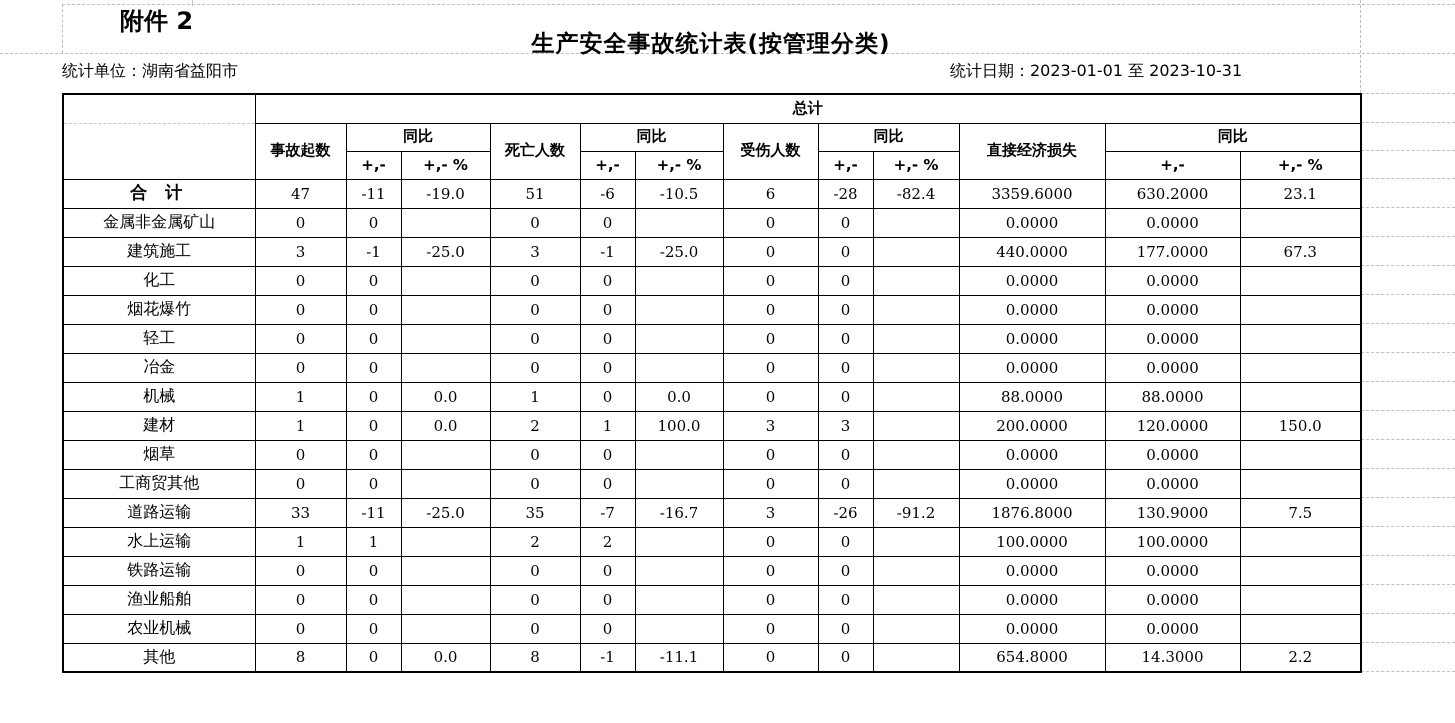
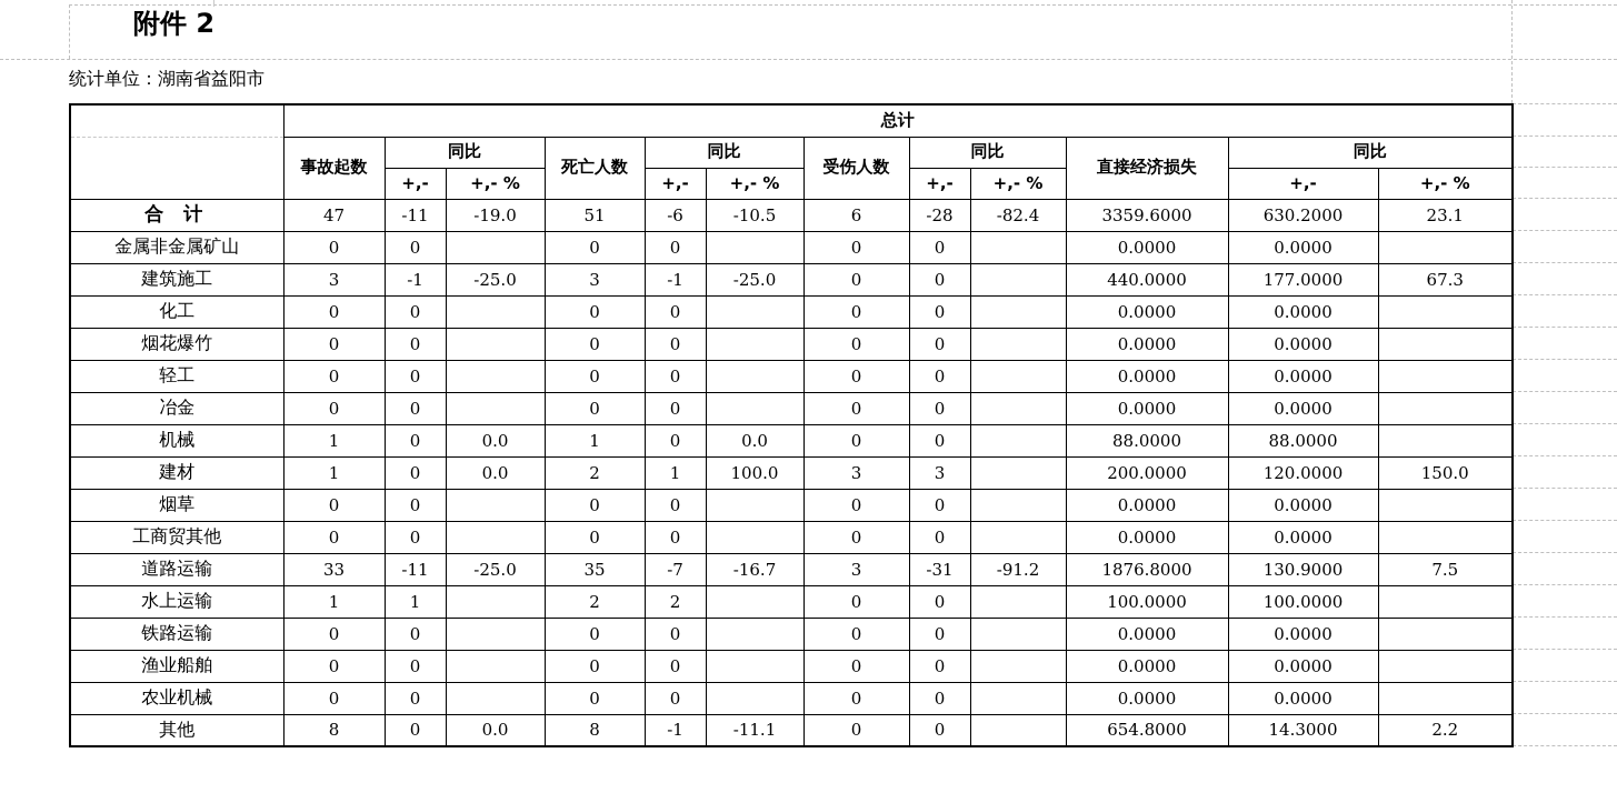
  附件 2
- 生产安全事故统计表(按管理分类)
  统计单位：湖南省益阳市
- 统计日期：2023-01-01 至 2023-10-31
  	总计
  事故起数	同比	死亡人数	同比	受伤人数	同比	直接经济损失	同比
  +,-	+,- %	+,-	+,- %	+,-	+,- %	+,-	+,- %
  合 计	47	-11	-19.0	51	-6	-10.5	6	-28	-82.4	3359.6000	630.2000	23.1
  金属非金属矿山	0	0		0	0		0	0		0.0000	0.0000
  建筑施工	3	-1	-25.0	3	-1	-25.0	0	0		440.0000	177.0000	67.3
  化工	0	0		0	0		0	0		0.0000	0.0000
  烟花爆竹	0	0		0	0		0	0		0.0000	0.0000
  轻工	0	0		0	0		0	0		0.0000	0.0000
  冶金	0	0		0	0		0	0		0.0000	0.0000
  机械	1	0	0.0	1	0	0.0	0	0		88.0000	88.0000
  建材	1	0	0.0	2	1	100.0	3	3		200.0000	120.0000	150.0
  烟草	0	0		0	0		0	0		0.0000	0.0000
  工商贸其他	0	0		0	0		0	0		0.0000	0.0000
- 道路运输	33	-11	-25.0	35	-7	-16.7	3	-26	-91.2	1876.8000	130.9000	7.5
+ 道路运输	33	-11	-25.0	35	-7	-16.7	3	-31	-91.2	1876.8000	130.9000	7.5
  水上运输	1	1		2	2		0	0		100.0000	100.0000
  铁路运输	0	0		0	0		0	0		0.0000	0.0000
  渔业船舶	0	0		0	0		0	0		0.0000	0.0000
  农业机械	0	0		0	0		0	0		0.0000	0.0000
  其他	8	0	0.0	8	-1	-11.1	0	0		654.8000	14.3000	2.2
